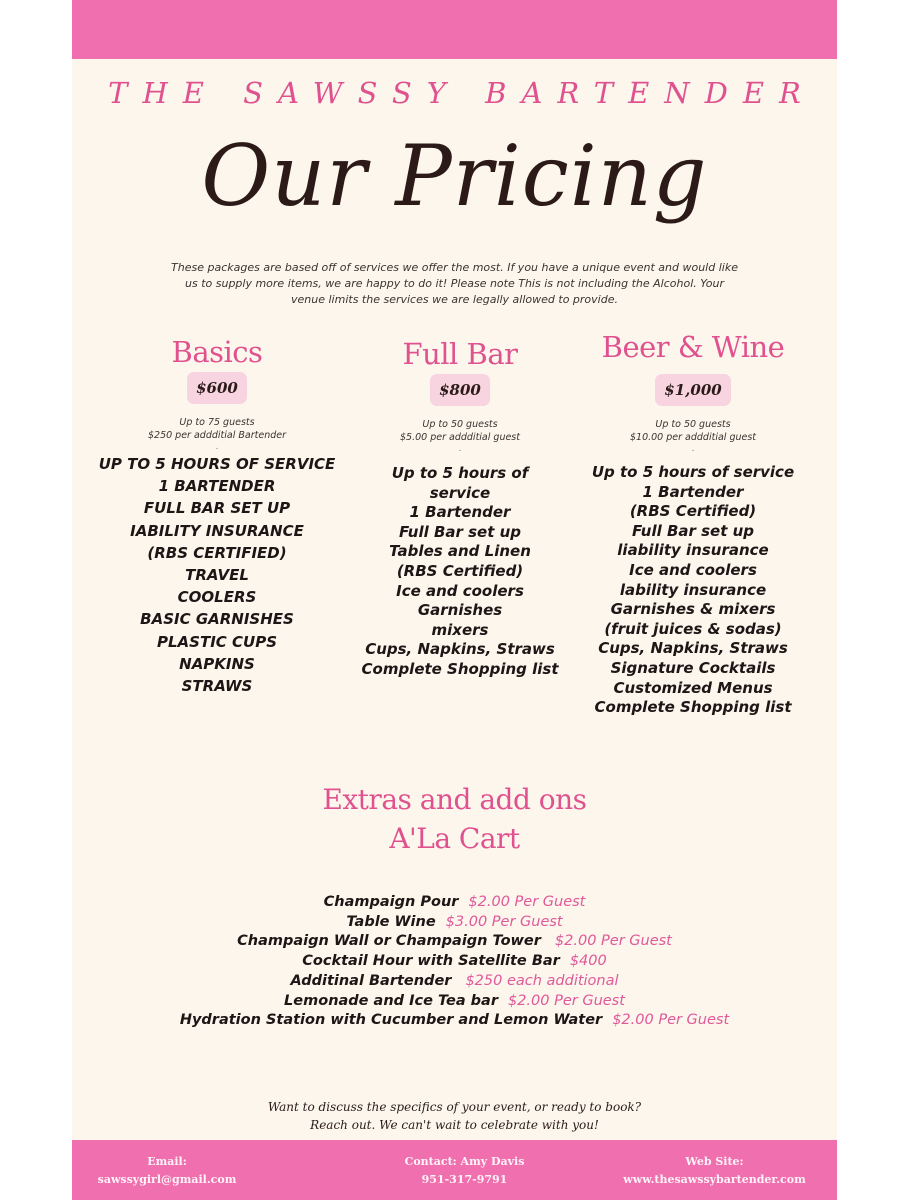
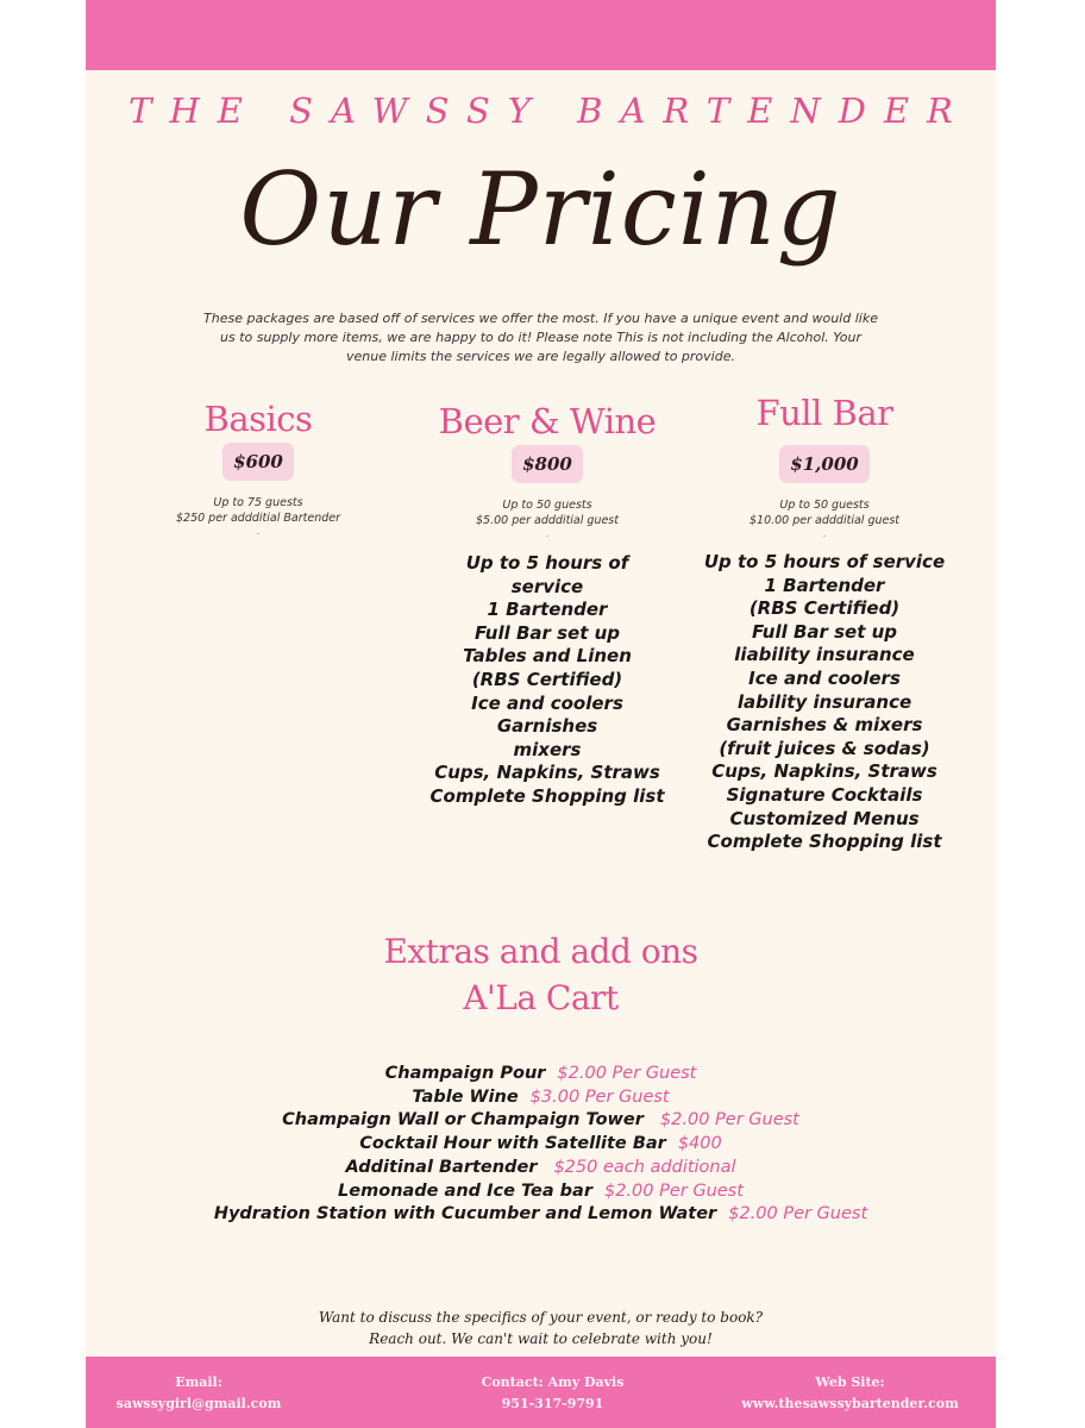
  THE SAWSSY BARTENDER
  Our Pricing
  These packages are based off of services we offer the most. If you have a unique event and would like us to supply more items, we are happy to do it! Please note This is not including the Alcohol. Your venue limits the services we are legally allowed to provide.
  Basics
  $600
  Up to 75 guests
  $250 per addditial Bartender
  .
- UP TO 5 HOURS OF SERVICE
- 1 BARTENDER
- FULL BAR SET UP
- IABILITY INSURANCE
- (RBS CERTIFIED)
- TRAVEL
- COOLERS
- BASIC GARNISHES
- PLASTIC CUPS
- NAPKINS
- STRAWS
- Full Bar
+ Beer & Wine
  $800
  Up to 50 guests
  $5.00 per addditial guest
  .
  Up to 5 hours of
  service
  1 Bartender
  Full Bar set up
  Tables and Linen
  (RBS Certified)
  Ice and coolers
  Garnishes
  mixers
  Cups, Napkins, Straws
  Complete Shopping list
- Beer & Wine
+ Full Bar
  $1,000
  Up to 50 guests
  $10.00 per addditial guest
  .
  Up to 5 hours of service
  1 Bartender
  (RBS Certified)
  Full Bar set up
  liability insurance
  Ice and coolers
  lability insurance
  Garnishes & mixers
  (fruit juices & sodas)
  Cups, Napkins, Straws
  Signature Cocktails
  Customized Menus
  Complete Shopping list
  Extras and add ons
  A'La Cart
  Champaign Pour $2.00 Per Guest
  Table Wine $3.00 Per Guest
  Champaign Wall or Champaign Tower $2.00 Per Guest
  Cocktail Hour with Satellite Bar $400
  Additinal Bartender $250 each additional
  Lemonade and Ice Tea bar $2.00 Per Guest
  Hydration Station with Cucumber and Lemon Water $2.00 Per Guest
  Want to discuss the specifics of your event, or ready to book?
  Reach out. We can't wait to celebrate with you!
  Email:
  sawssygirl@gmail.com
  Contact: Amy Davis
  951-317-9791
  Web Site:
  www.thesawssybartender.com
